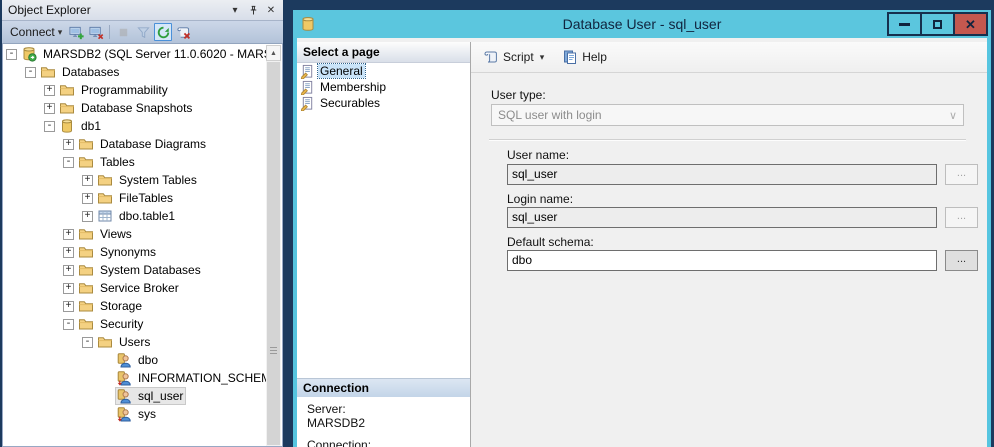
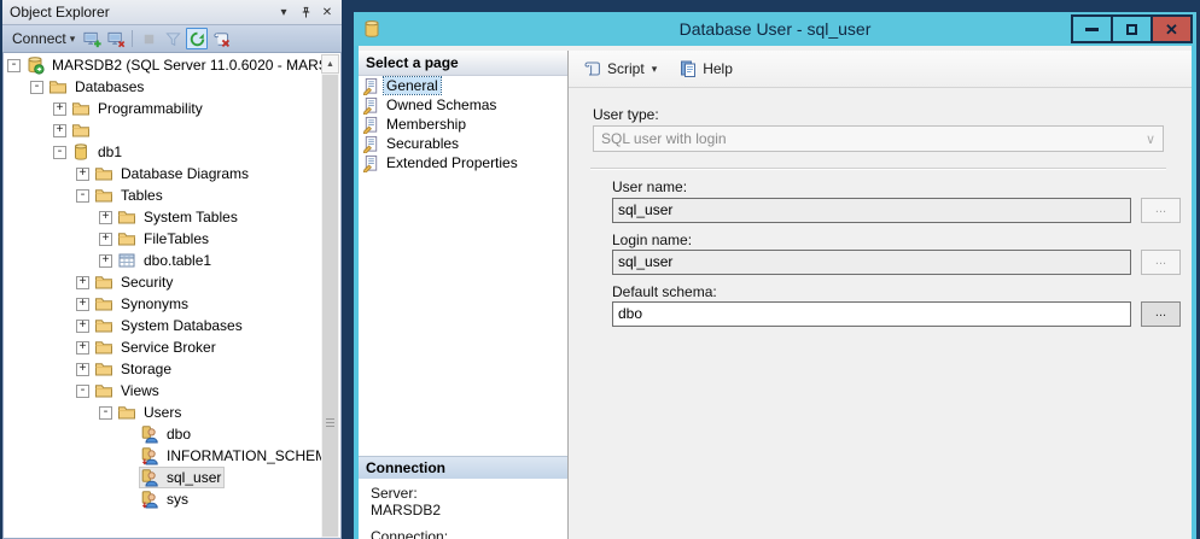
  Object Explorer
  ▾
  ✕
  Connect
  ▾
  -
  MARSDB2 (SQL Server 11.0.6020 - MAR
  -
  Databases
  +
  Programmability
  +
- Database Snapshots
  -
  db1
  +
  Database Diagrams
  -
  Tables
  +
  System Tables
  +
  FileTables
  +
  dbo.table1
  +
- Views
+ Security
  +
  Synonyms
  +
  System Databases
  +
  Service Broker
  +
  Storage
  -
- Security
+ Views
  -
  Users
  dbo
  INFORMATION_SCHE
  sql_user
  sys
  Database User - sql_user
  ✕
  Select a page
  General
+ Owned Schemas
  Membership
  Securables
+ Extended Properties
  Connection
  Server:
  MARSDB2
  Connection:
  Script
  ▾
  Help
  User type:
  SQL user with login
  ∨
  User name:
  sql_user
  ...
  Login name:
  sql_user
  ...
  Default schema:
  dbo
  ...
